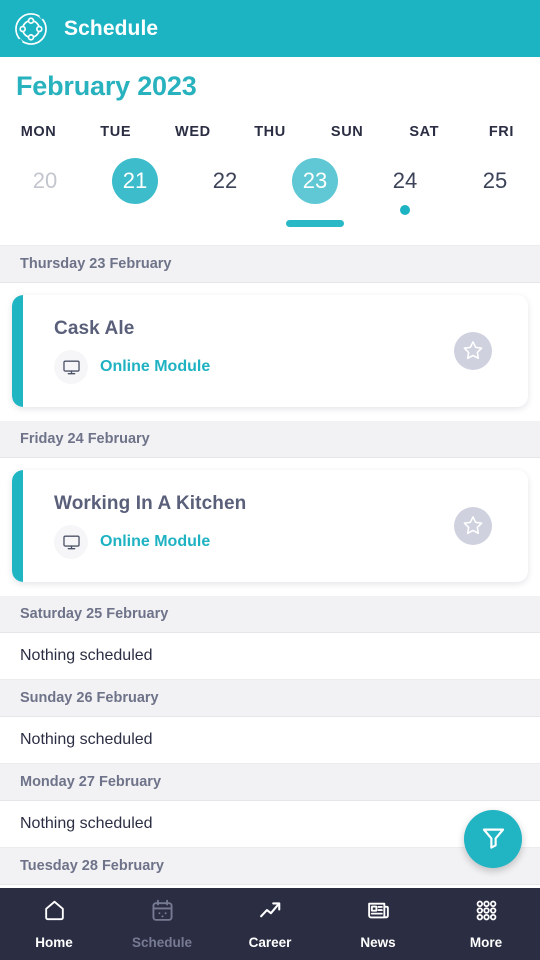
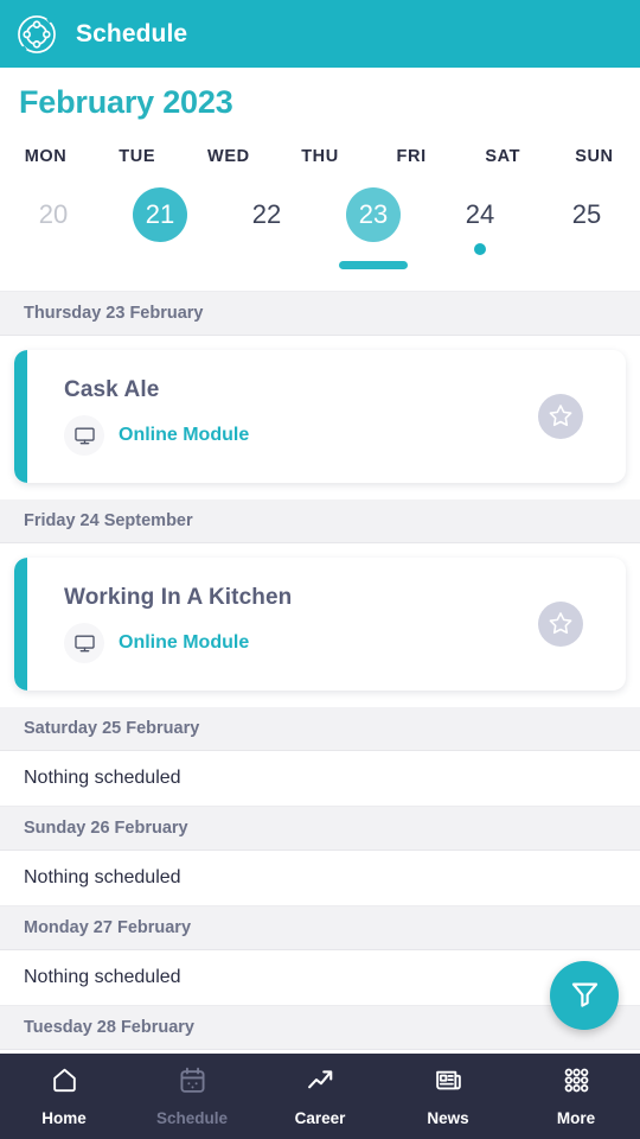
  Schedule
  February 2023
  MON
  TUE
  WED
  THU
- SUN
+ FRI
  SAT
- FRI
+ SUN
  20
  21
  22
  23
  24
  25
  Thursday 23 February
  Cask Ale
  Online Module
- Friday 24 February
+ Friday 24 September
  Working In A Kitchen
  Online Module
  Saturday 25 February
  Nothing scheduled
  Sunday 26 February
  Nothing scheduled
  Monday 27 February
  Nothing scheduled
  Tuesday 28 February
  Home
  Schedule
  Career
  News
  More
